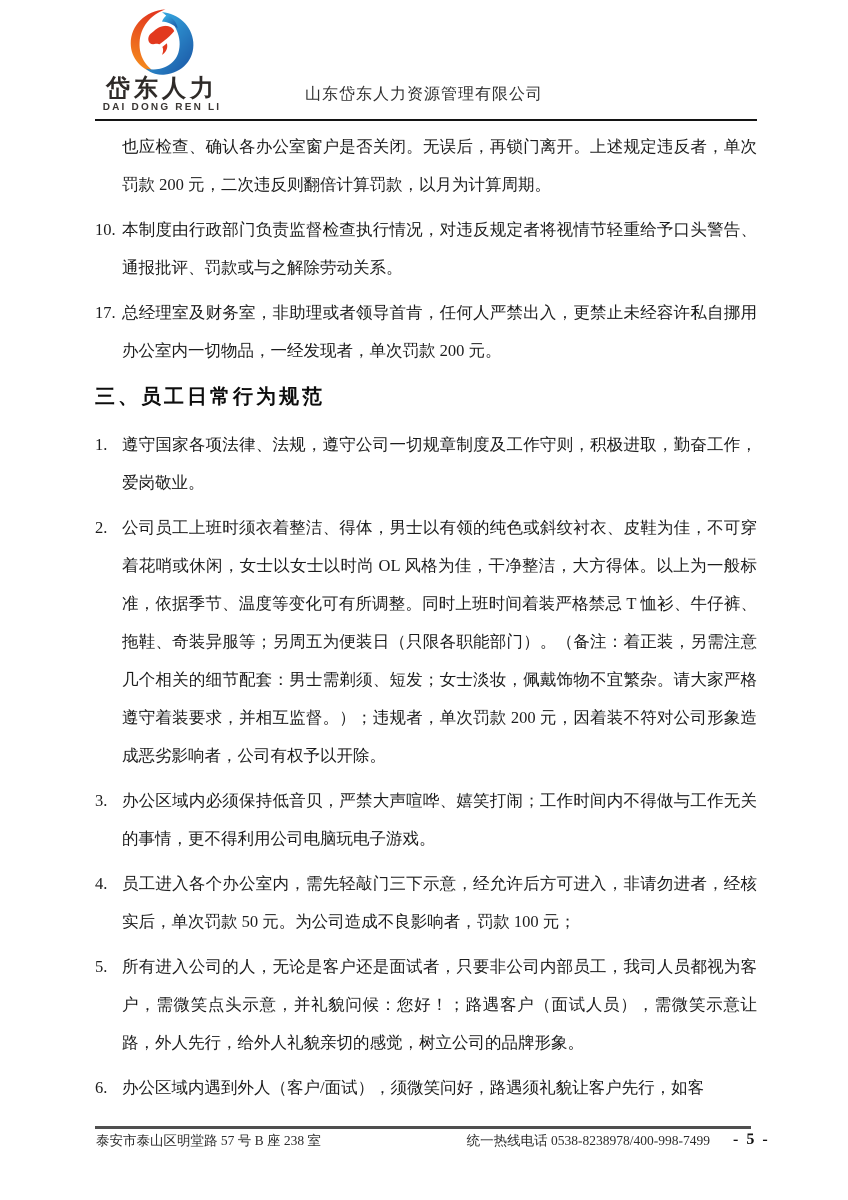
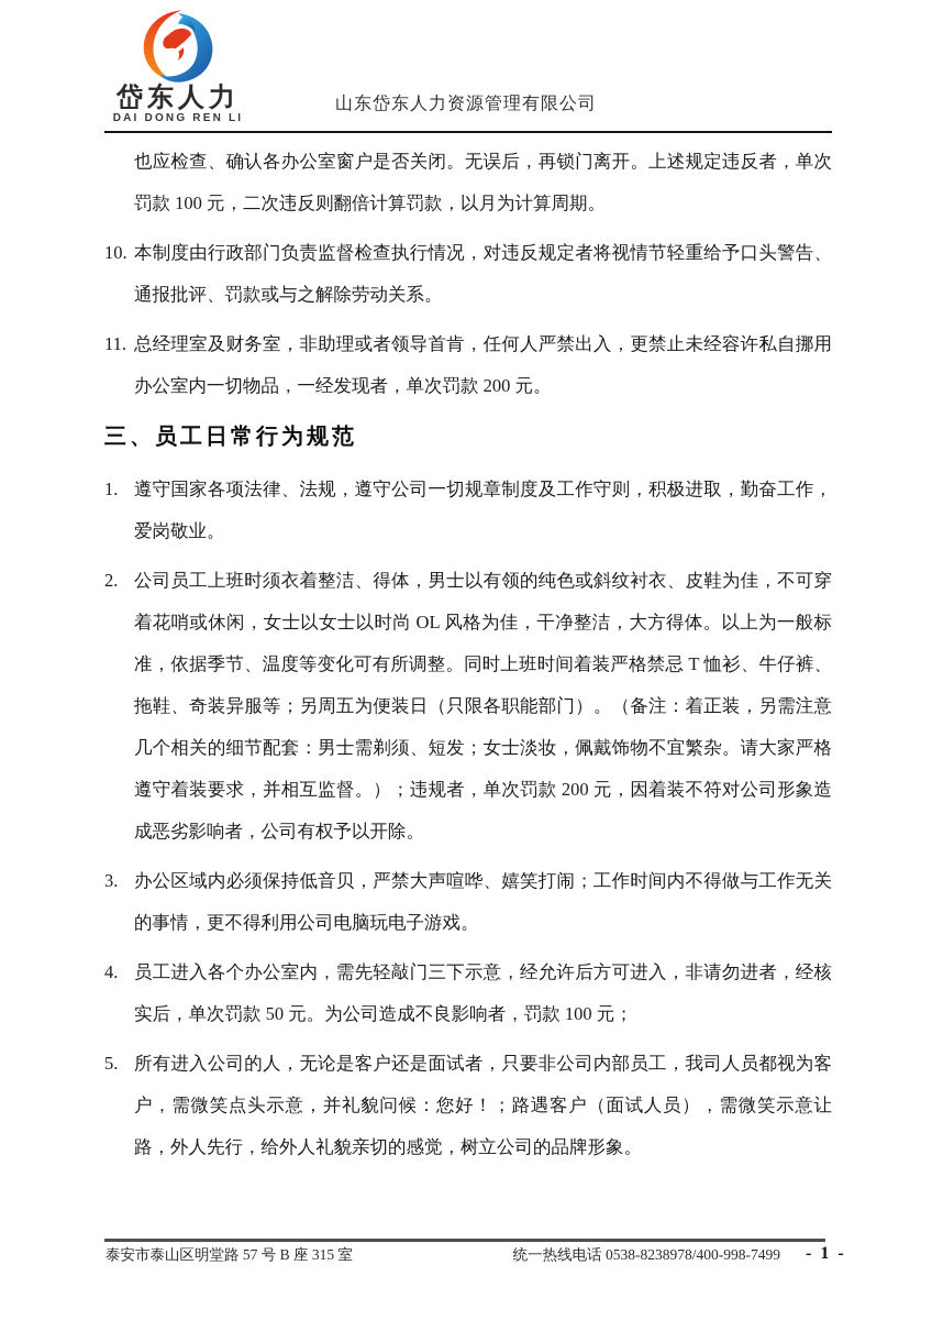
  岱东人力
  DAI DONG REN LI
  山东岱东人力资源管理有限公司
- 也应检查、确认各办公室窗户是否关闭。无误后，再锁门离开。上述规定违反者，单次罚款 200 元，二次违反则翻倍计算罚款，以月为计算周期。
+ 也应检查、确认各办公室窗户是否关闭。无误后，再锁门离开。上述规定违反者，单次罚款 100 元，二次违反则翻倍计算罚款，以月为计算周期。
  10.
  本制度由行政部门负责监督检查执行情况，对违反规定者将视情节轻重给予口头警告、通报批评、罚款或与之解除劳动关系。
- 17.
+ 11.
  总经理室及财务室，非助理或者领导首肯，任何人严禁出入，更禁止未经容许私自挪用办公室内一切物品，一经发现者，单次罚款 200 元。
  三、员工日常行为规范
  1.
  遵守国家各项法律、法规，遵守公司一切规章制度及工作守则，积极进取，勤奋工作，爱岗敬业。
  2.
  公司员工上班时须衣着整洁、得体，男士以有领的纯色或斜纹衬衣、皮鞋为佳，不可穿着花哨或休闲，女士以女士以时尚 OL 风格为佳，干净整洁，大方得体。以上为一般标准，依据季节、温度等变化可有所调整。同时上班时间着装严格禁忌 T 恤衫、牛仔裤、拖鞋、奇装异服等；另周五为便装日（只限各职能部门）。（备注：着正装，另需注意几个相关的细节配套：男士需剃须、短发；女士淡妆，佩戴饰物不宜繁杂。请大家严格遵守着装要求，并相互监督。）；违规者，单次罚款 200 元，因着装不符对公司形象造成恶劣影响者，公司有权予以开除。
  3.
  办公区域内必须保持低音贝，严禁大声喧哗、嬉笑打闹；工作时间内不得做与工作无关的事情，更不得利用公司电脑玩电子游戏。
  4.
  员工进入各个办公室内，需先轻敲门三下示意，经允许后方可进入，非请勿进者，经核实后，单次罚款 50 元。为公司造成不良影响者，罚款 100 元；
  5.
  所有进入公司的人，无论是客户还是面试者，只要非公司内部员工，我司人员都视为客户，需微笑点头示意，并礼貌问候：您好！；路遇客户（面试人员），需微笑示意让路，外人先行，给外人礼貌亲切的感觉，树立公司的品牌形象。
- 6.
- 办公区域内遇到外人（客户/面试），须微笑问好，路遇须礼貌让客户先行，如客
- 泰安市泰山区明堂路 57 号 B 座 238 室
+ 泰安市泰山区明堂路 57 号 B 座 315 室
  统一热线电话 0538-8238978/400-998-7499
- - 5 -
+ - 1 -
